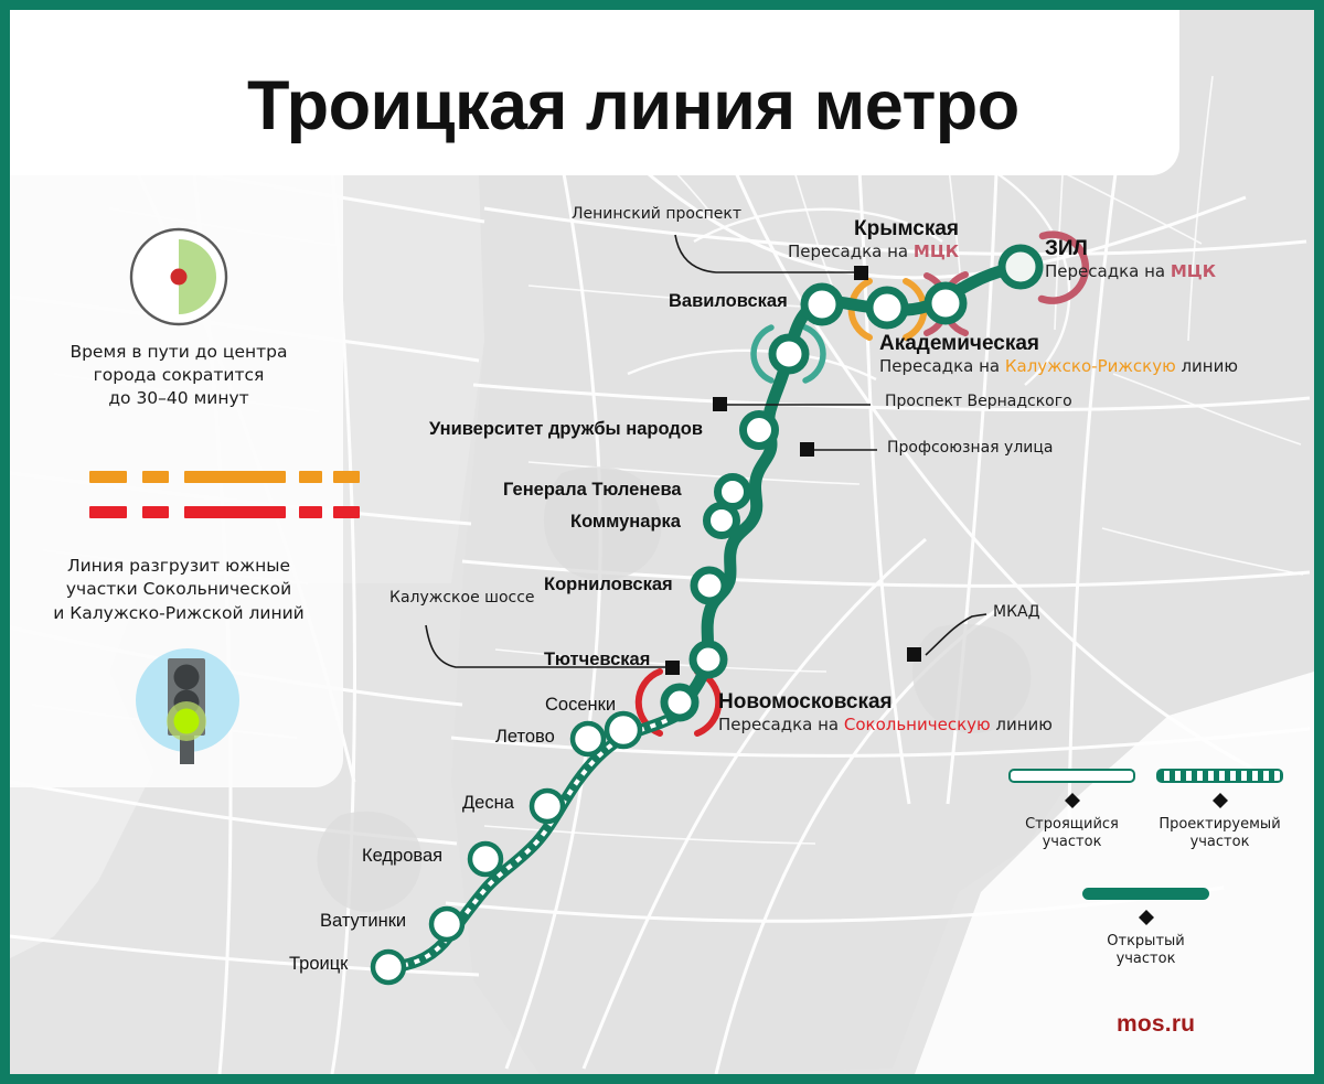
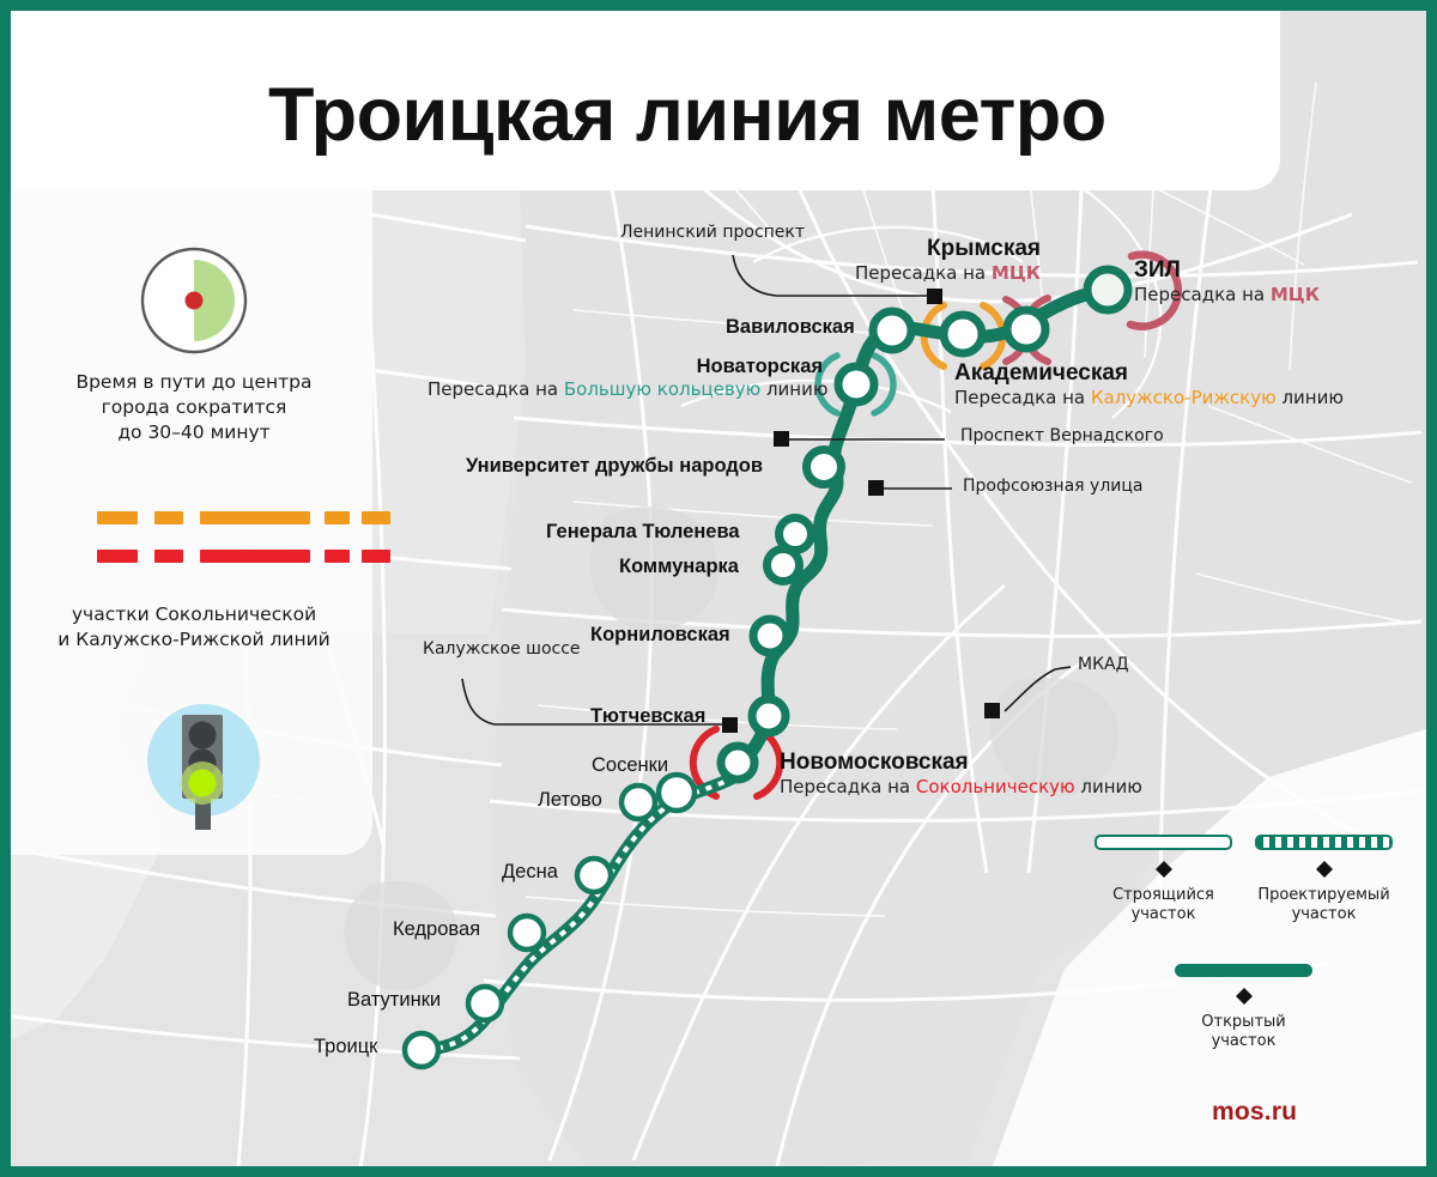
  Троицкая линия метро
  Время в пути до центра
  города сократится
  до 30–40 минут
- Линия разгрузит южные
  участки Сокольнической
  и Калужско-Рижской линий
  ЗИЛ
  Пересадка на МЦК
  Крымская
  Пересадка на МЦК
  Академическая
  Пересадка на Калужско-Рижскую линию
  Вавиловская
+ Новаторская
+ Пересадка на Большую кольцевую линию
  Университет дружбы народов
  Генерала Тюленева
  Коммунарка
  Корниловская
  Тютчевская
  Новомосковская
  Пересадка на Сокольническую линию
  Сосенки
  Летово
  Десна
  Кедровая
  Ватутинки
  Троицк
  Ленинский проспект
  Проспект Вернадского
  Профсоюзная улица
  Калужское шоссе
  МКАД
  Строящийся
  участок
  Проектируемый
  участок
  Открытый
  участок
  mos.ru
